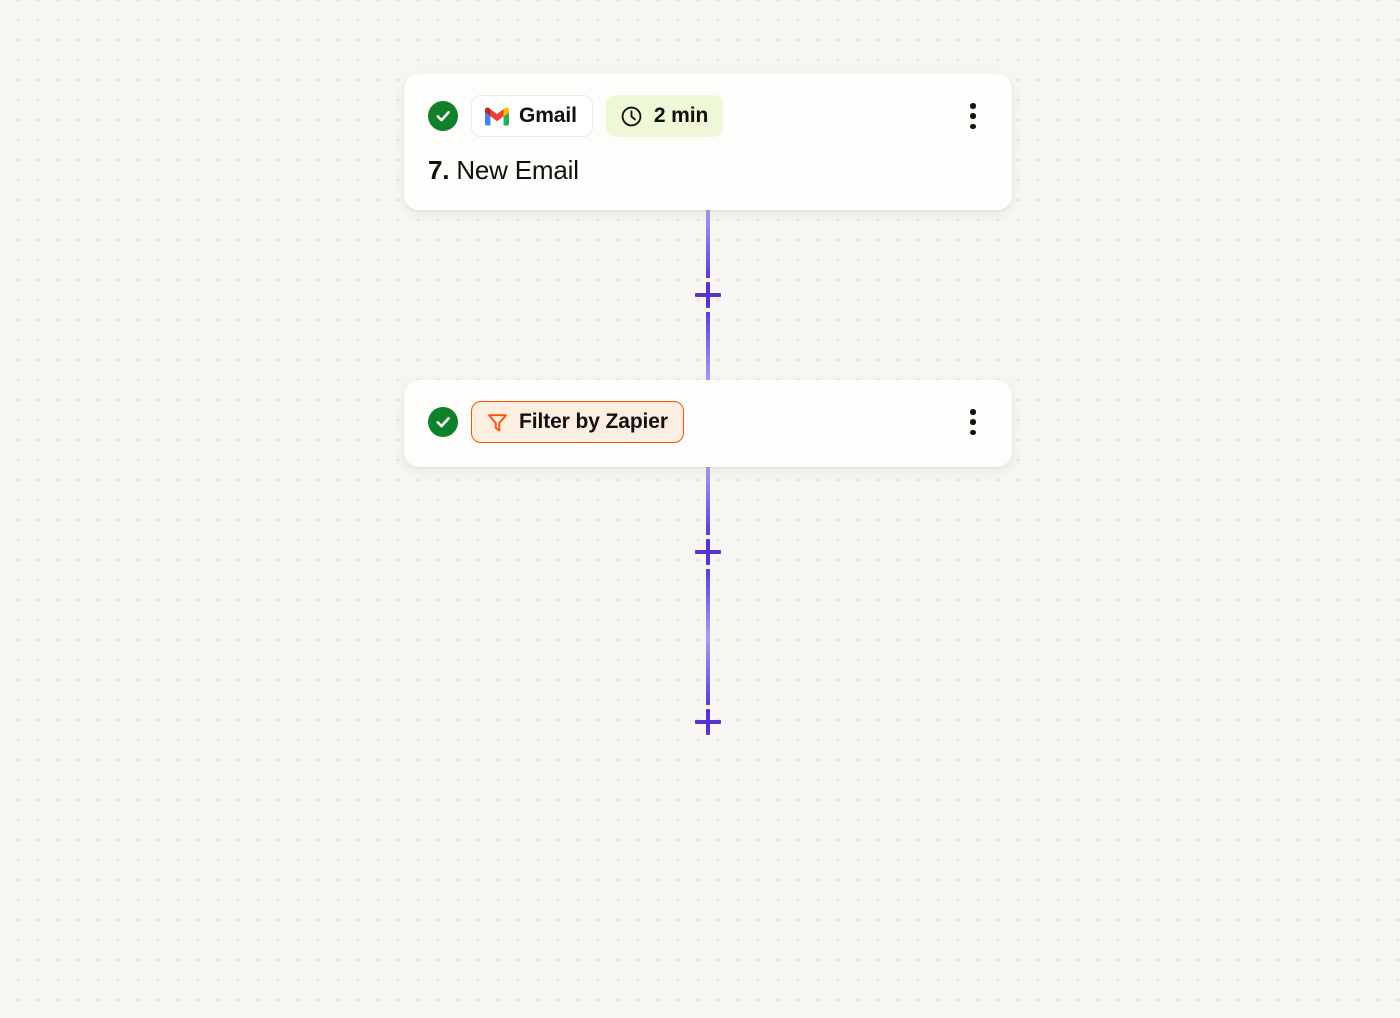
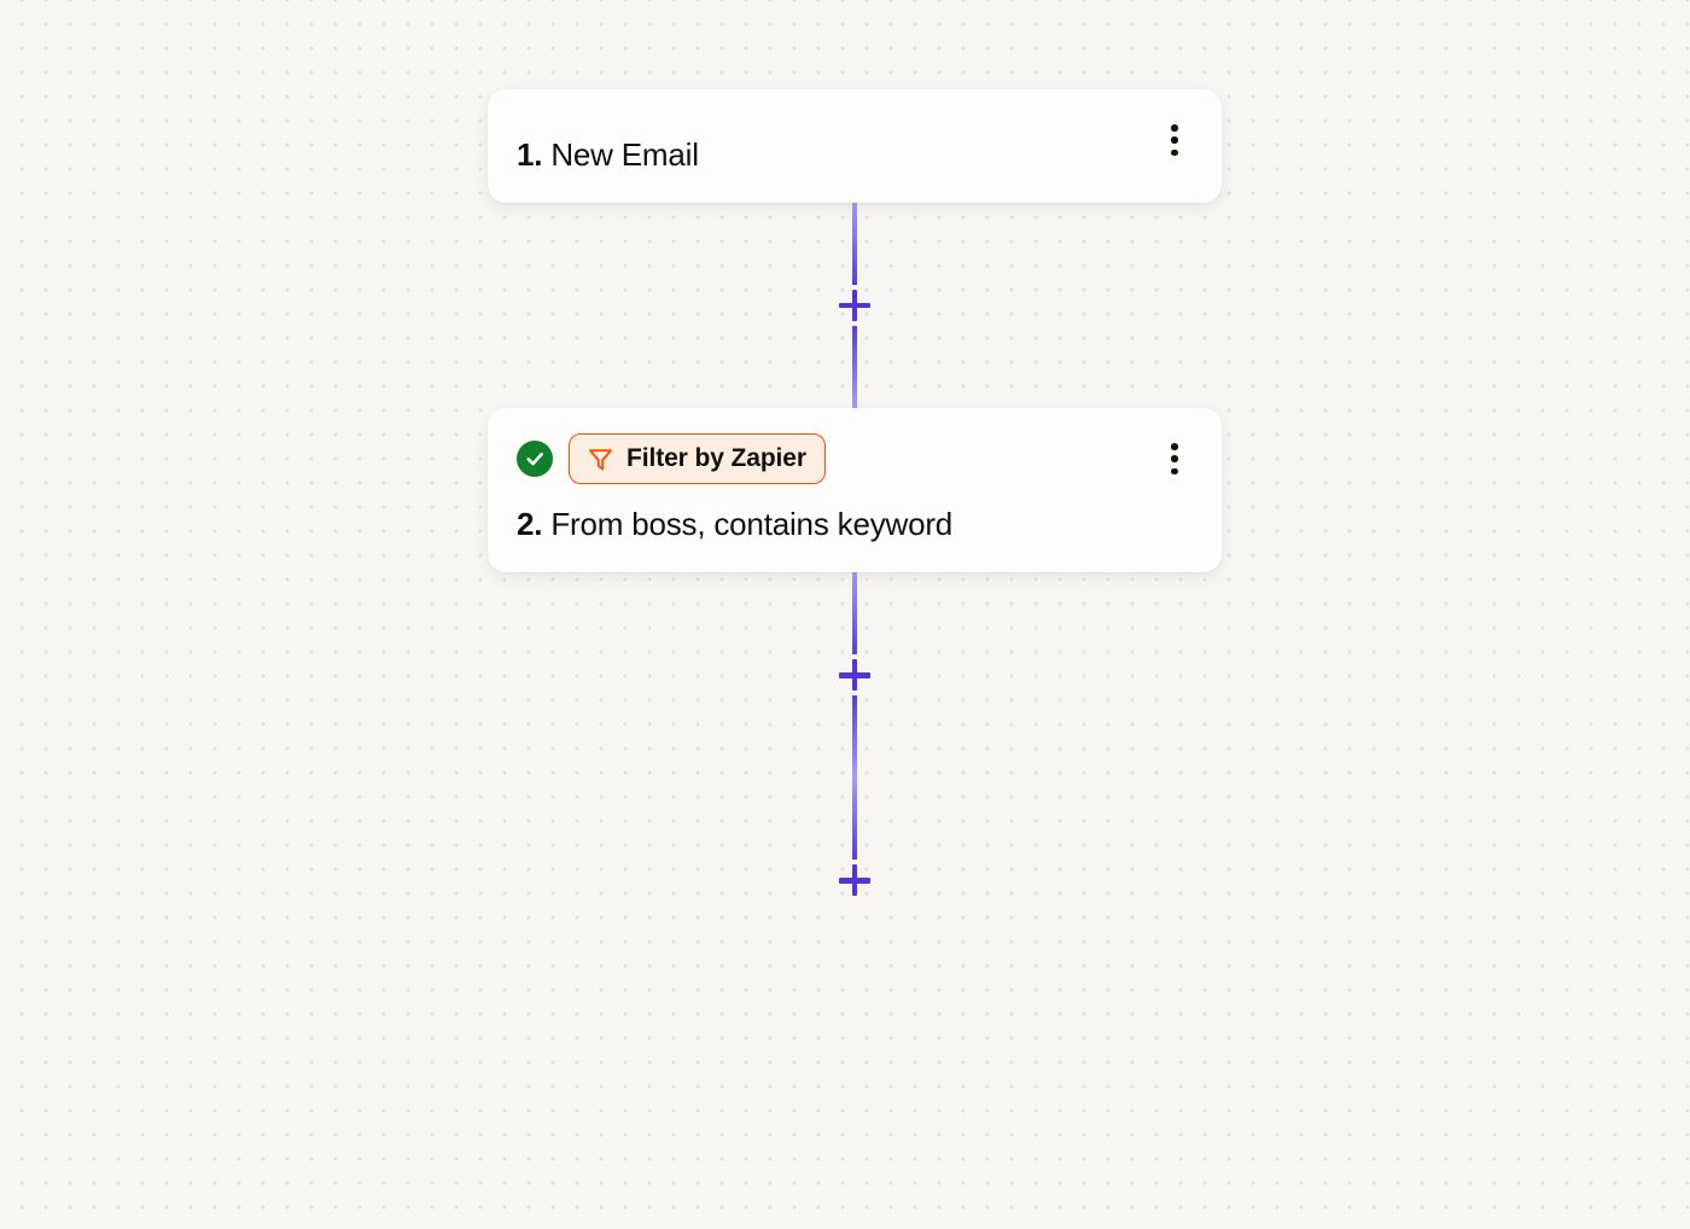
- Gmail
- 2 min
- 7. New Email
+ 1. New Email
  Filter by Zapier
+ 2. From boss, contains keyword
